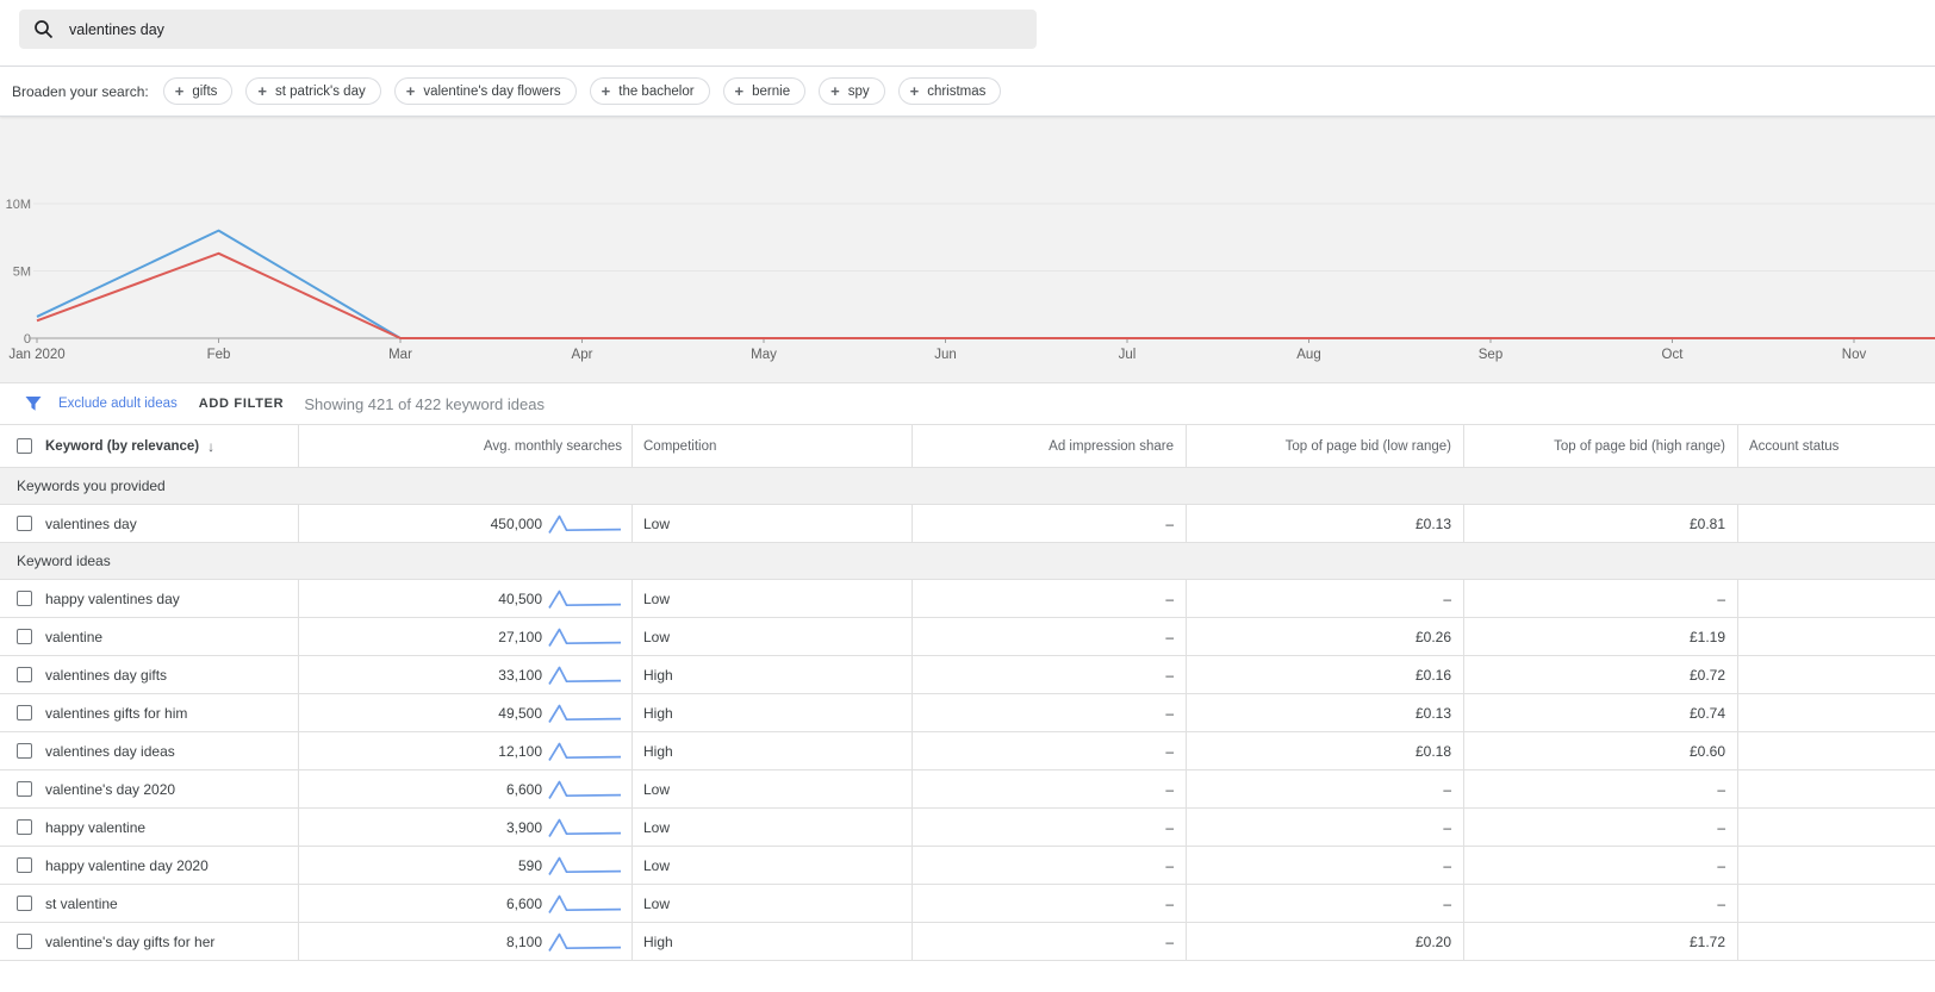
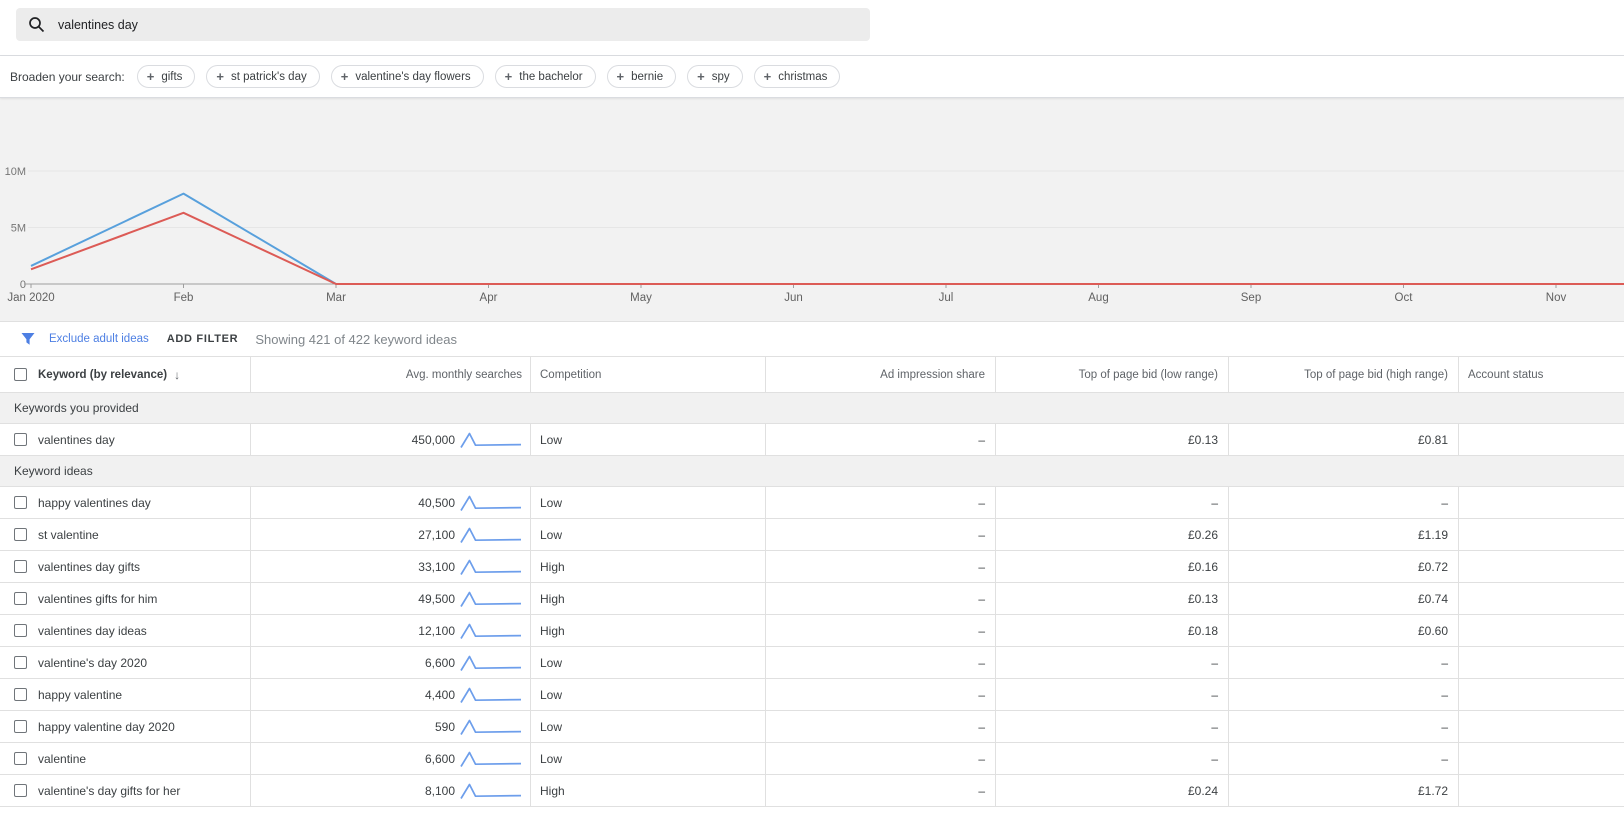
  valentines day
  Broaden your search:
  +
  gifts
  +
  st patrick's day
  +
  valentine's day flowers
  +
  the bachelor
  +
  bernie
  +
  spy
  +
  christmas
  0
  5M
  10M
  Jan 2020
  Feb
  Mar
  Apr
  May
  Jun
  Jul
  Aug
  Sep
  Oct
  Nov
  Exclude adult ideas
  ADD FILTER
  Showing 421 of 422 keyword ideas
  Keyword (by relevance)
  ↓
  Avg. monthly searches
  Competition
  Ad impression share
  Top of page bid (low range)
  Top of page bid (high range)
  Account status
  Keywords you provided
  valentines day
  450,000
  Low
  –
  £0.13
  £0.81
  Keyword ideas
  happy valentines day
  40,500
  Low
  –
  –
  –
- valentine
+ st valentine
  27,100
  Low
  –
  £0.26
  £1.19
  valentines day gifts
  33,100
  High
  –
  £0.16
  £0.72
  valentines gifts for him
  49,500
  High
  –
  £0.13
  £0.74
  valentines day ideas
  12,100
  High
  –
  £0.18
  £0.60
  valentine's day 2020
  6,600
  Low
  –
  –
  –
  happy valentine
- 3,900
+ 4,400
  Low
  –
  –
  –
  happy valentine day 2020
  590
  Low
  –
  –
  –
- st valentine
+ valentine
  6,600
  Low
  –
  –
  –
  valentine's day gifts for her
  8,100
  High
  –
- £0.20
+ £0.24
  £1.72
